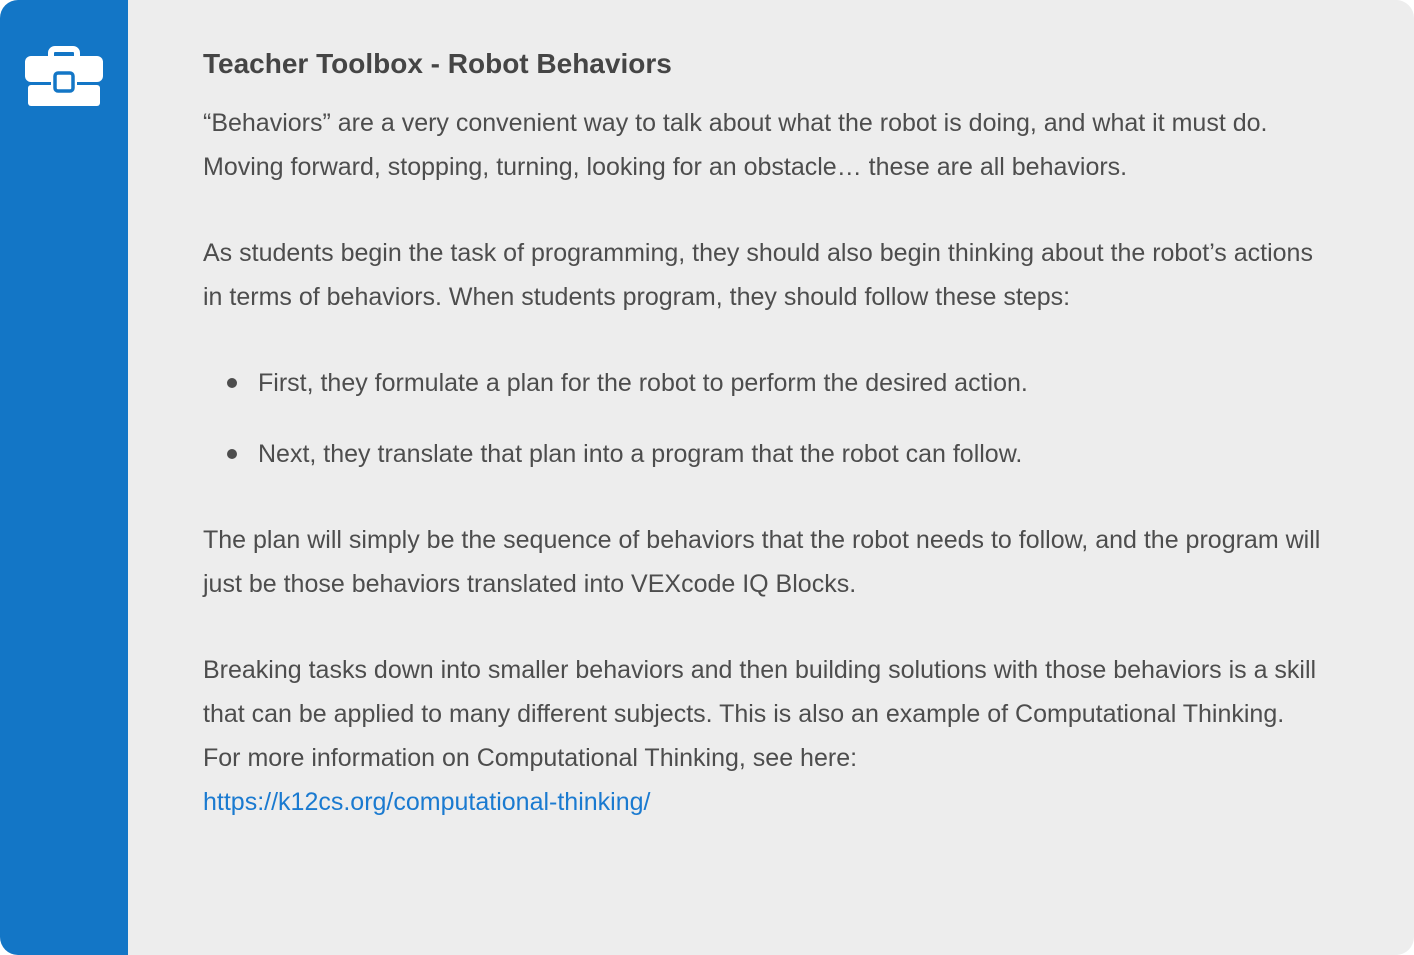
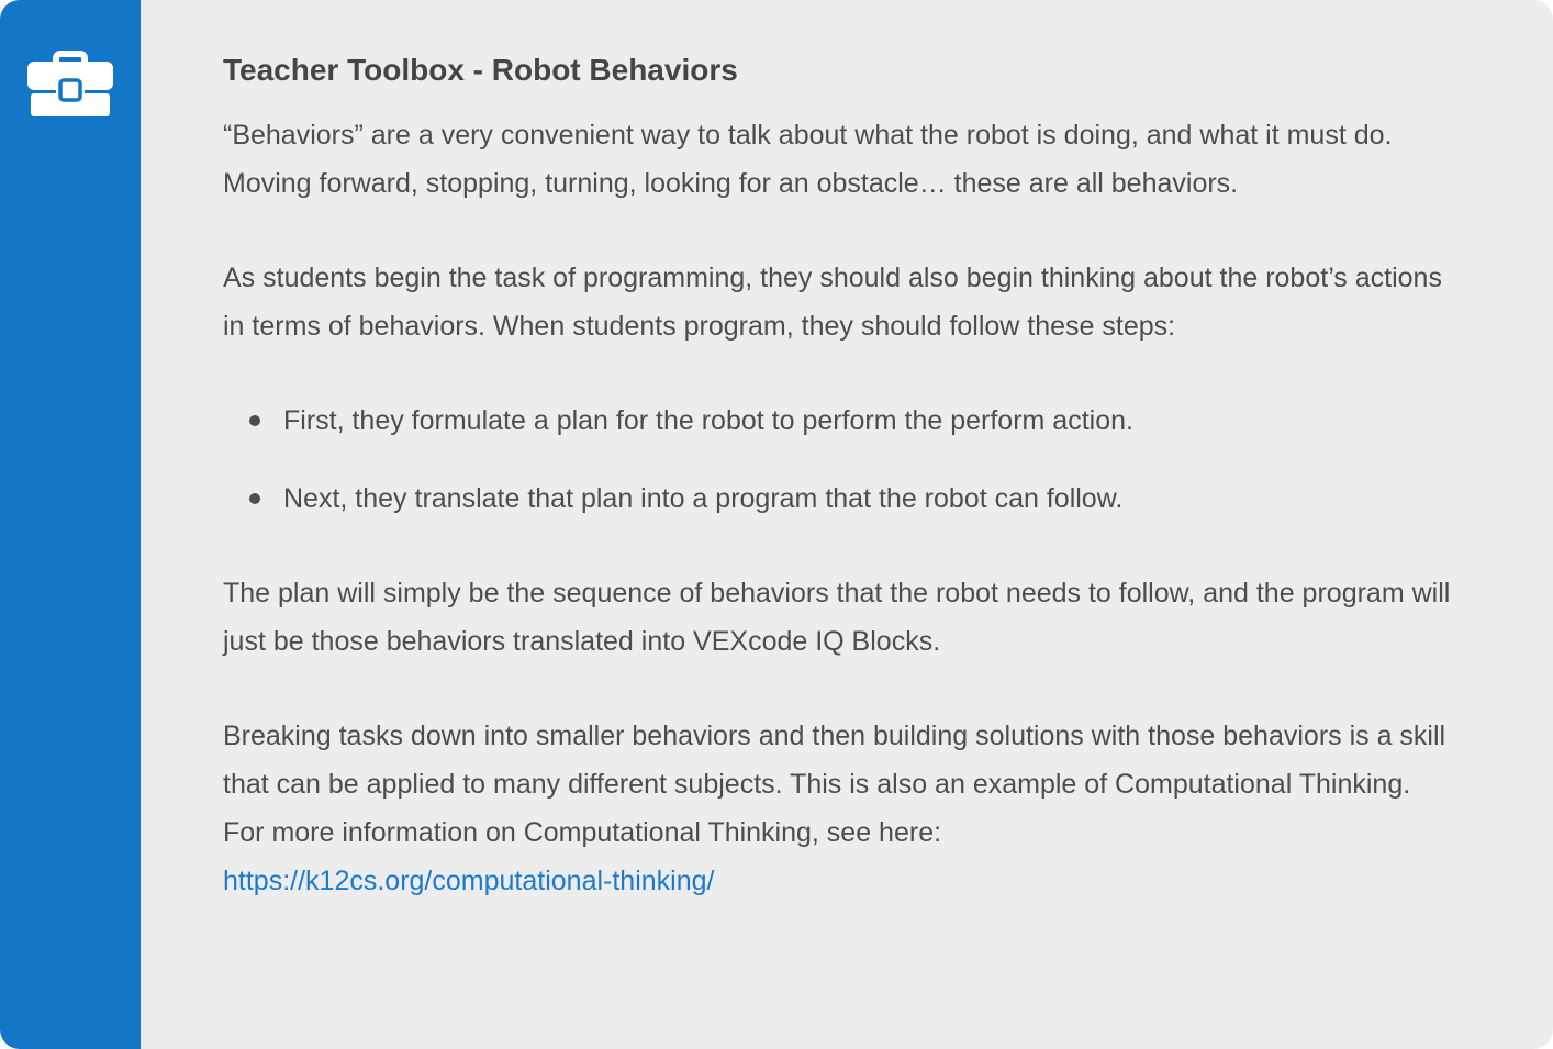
  Teacher Toolbox - Robot Behaviors
  “Behaviors” are a very convenient way to talk about what the robot is doing, and what it must do. Moving forward, stopping, turning, looking for an obstacle… these are all behaviors.
  As students begin the task of programming, they should also begin thinking about the robot’s actions in terms of behaviors. When students program, they should follow these steps:
- First, they formulate a plan for the robot to perform the desired action.
+ First, they formulate a plan for the robot to perform the perform action.
  Next, they translate that plan into a program that the robot can follow.
  The plan will simply be the sequence of behaviors that the robot needs to follow, and the program will just be those behaviors translated into VEXcode IQ Blocks.
  Breaking tasks down into smaller behaviors and then building solutions with those behaviors is a skill that can be applied to many different subjects. This is also an example of Computational Thinking. For more information on Computational Thinking, see here:
  https://k12cs.org/computational-thinking/
